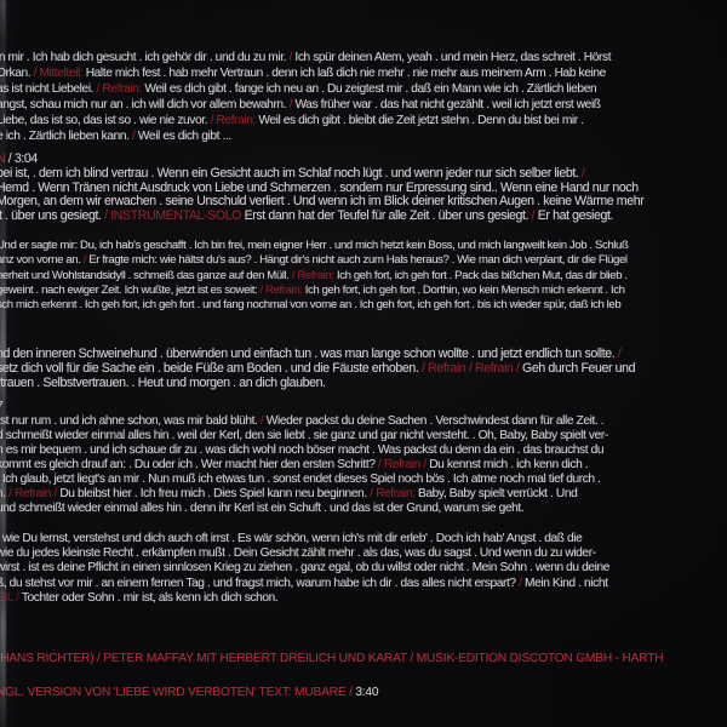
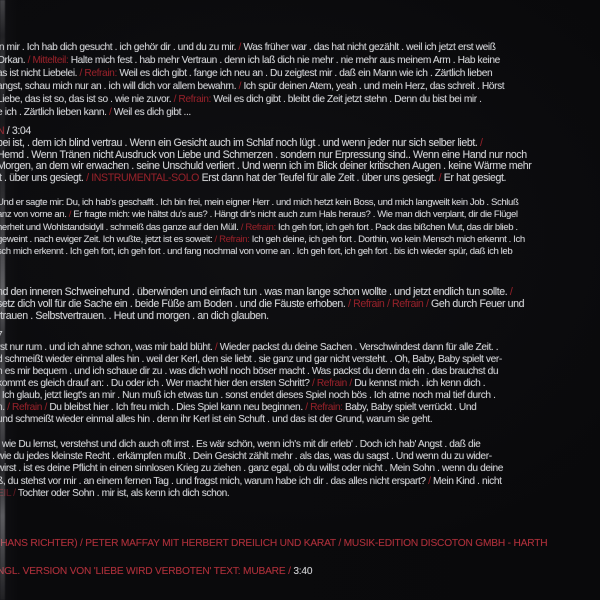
- mir . Ich hab dich gesucht . ich gehör dir . und du zu mir. / Ich spür deinen Atem, yeah . und mein Herz, das schreit . Hörst
+ mir . Ich hab dich gesucht . ich gehör dir . und du zu mir. / Was früher war . das hat nicht gezählt . weil ich jetzt erst weiß
  rkan. / Mittelteil: Halte mich fest . hab mehr Vertraun . denn ich laß dich nie mehr . nie mehr aus meinem Arm . Hab keine
  ist nicht Liebelei. / Refrain: Weil es dich gibt . fange ich neu an . Du zeigtest mir . daß ein Mann wie ich . Zärtlich lieben
- gst, schau mich nur an . ich will dich vor allem bewahrn. / Was früher war . das hat nicht gezählt . weil ich jetzt erst weiß
+ gst, schau mich nur an . ich will dich vor allem bewahrn. / Ich spür deinen Atem, yeah . und mein Herz, das schreit . Hörst
  ebe, das ist so, das ist so . wie nie zuvor. / Refrain: Weil es dich gibt . bleibt die Zeit jetzt stehn . Denn du bist bei mir .
  ich . Zärtlich lieben kann. / Weil es dich gibt ...
  / 3:04
  ei ist, . dem ich blind vertrau . Wenn ein Gesicht auch im Schlaf noch lügt . und wenn jeder nur sich selber liebt. /
  emd . Wenn Tränen nicht Ausdruck von Liebe und Schmerzen . sondern nur Erpressung sind.. Wenn eine Hand nur noch
  orgen, an dem wir erwachen . seine Unschuld verliert . Und wenn ich im Blick deiner kritischen Augen . keine Wärme mehr
  . über uns gesiegt. / INSTRUMENTAL-SOLO Erst dann hat der Teufel für alle Zeit . über uns gesiegt. / Er hat gesiegt.
  nd er sagte mir: Du, ich hab's geschafft . Ich bin frei, mein eigner Herr . und mich hetzt kein Boss, und mich langweilt kein Job . Schluß
  z von vorne an. / Er fragte mich: wie hältst du's aus? . Hängt dir's nicht auch zum Hals heraus? . Wie man dich verplant, dir die Flügel
  rheit und Wohlstandsidyll . schmeiß das ganze auf den Müll. / Refrain: Ich geh fort, ich geh fort . Pack das bißchen Mut, das dir blieb .
- weint . nach ewiger Zeit. Ich wußte, jetzt ist es soweit: / Refrain: Ich geh fort, ich geh fort . Dorthin, wo kein Mensch mich erkennt . Ich
+ weint . nach ewiger Zeit. Ich wußte, jetzt ist es soweit: / Refrain: Ich geh deine, ich geh fort . Dorthin, wo kein Mensch mich erkennt . Ich
  h mich erkennt . Ich geh fort, ich geh fort . und fang nochmal von vorne an . Ich geh fort, ich geh fort . bis ich wieder spür, daß ich leb
  d den inneren Schweinehund . überwinden und einfach tun . was man lange schon wollte . und jetzt endlich tun sollte. /
  tz dich voll für die Sache ein . beide Füße am Boden . und die Fäuste erhoben. / Refrain / Refrain / Geh durch Feuer und
  auen . Selbstvertrauen. . Heut und morgen . an dich glauben.
  t nur rum . und ich ahne schon, was mir bald blüht. / Wieder packst du deine Sachen . Verschwindest dann für alle Zeit. .
  schmeißt wieder einmal alles hin . weil der Kerl, den sie liebt . sie ganz und gar nicht versteht. . Oh, Baby, Baby spielt ver-
  es mir bequem . und ich schaue dir zu . was dich wohl noch böser macht . Was packst du denn da ein . das brauchst du
  mmt es gleich drauf an: . Du oder ich . Wer macht hier den ersten Schritt? / Refrain / Du kennst mich . ich kenn dich .
  ch glaub, jetzt liegt's an mir . Nun muß ich etwas tun . sonst endet dieses Spiel noch bös . Ich atme noch mal tief durch .
  / Refrain / Du bleibst hier . Ich freu mich . Dies Spiel kann neu beginnen. / Refrain: Baby, Baby spielt verrückt . Und
  d schmeißt wieder einmal alles hin . denn ihr Kerl ist ein Schuft . und das ist der Grund, warum sie geht.
  wie Du lernst, verstehst und dich auch oft irrst . Es wär schön, wenn ich's mit dir erleb' . Doch ich hab' Angst . daß die
  e du jedes kleinste Recht . erkämpfen mußt . Dein Gesicht zählt mehr . als das, was du sagst . Und wenn du zu wider-
  rst . ist es deine Pflicht in einen sinnlosen Krieg zu ziehen . ganz egal, ob du willst oder nicht . Mein Sohn . wenn du deine
  du stehst vor mir . an einem fernen Tag . und fragst mich, warum habe ich dir . das alles nicht erspart? / Mein Kind . nicht
  L / Tochter oder Sohn . mir ist, als kenn ich dich schon.
  ANS RICHTER) / PETER MAFFAY MIT HERBERT DREILICH UND KARAT / MUSIK-EDITION DISCOTON GMBH - HARTH
  GL. VERSION VON 'LIEBE WIRD VERBOTEN' TEXT: MUBARE / 3:40
